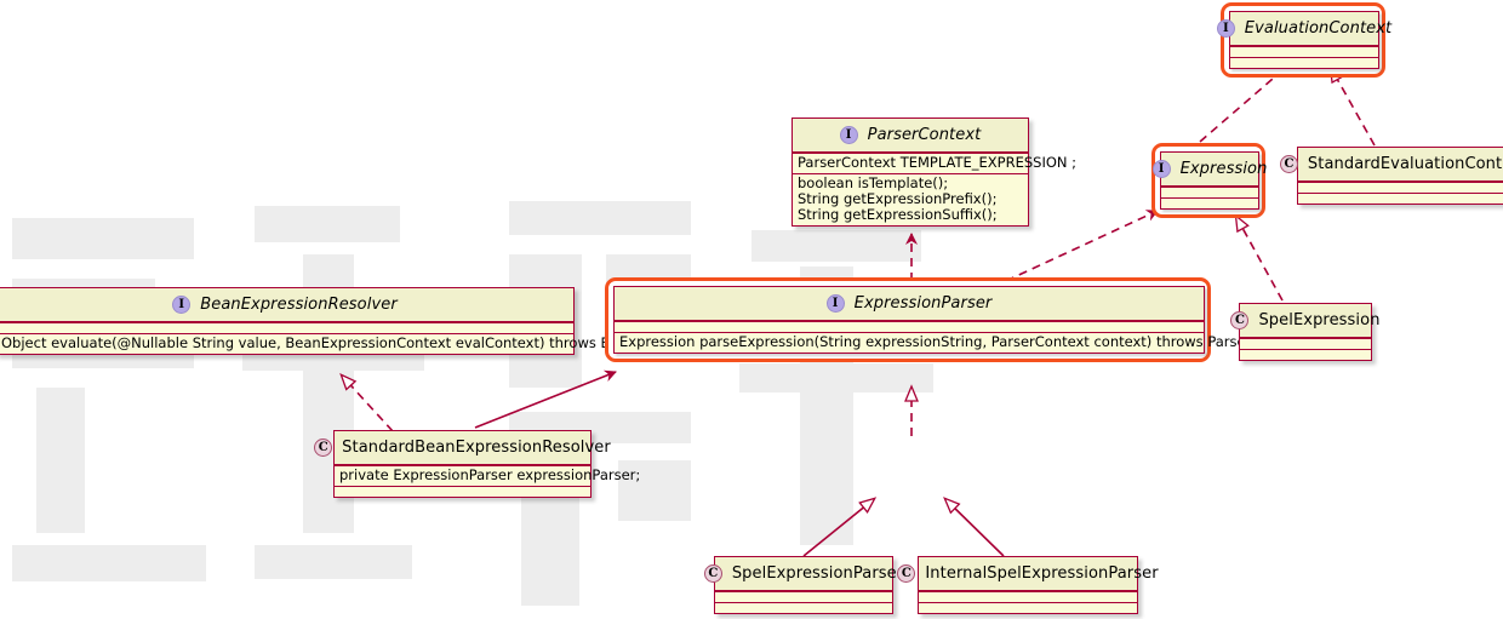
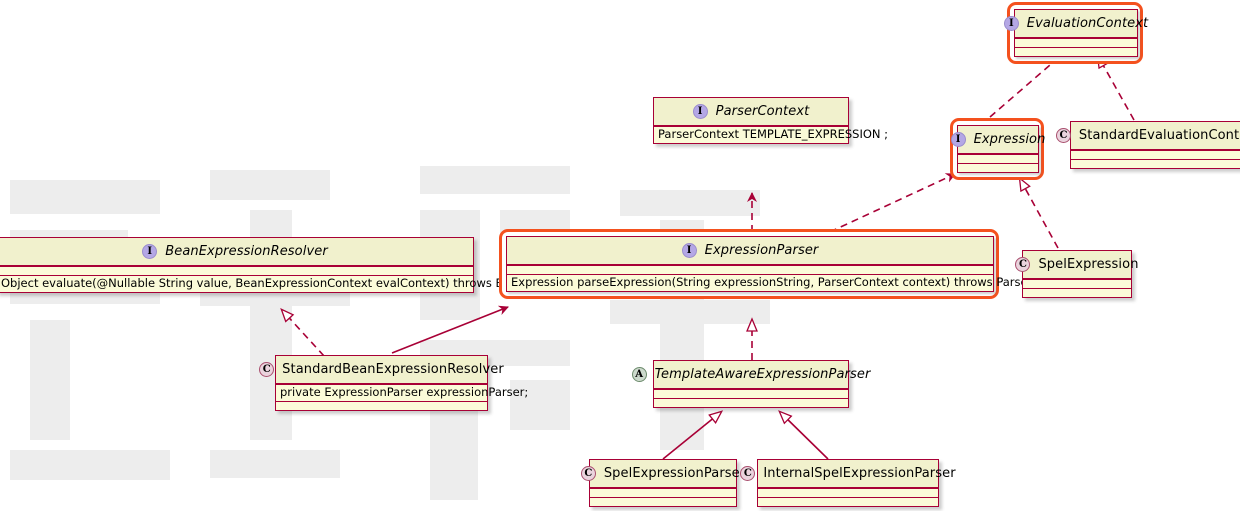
  I
  EvaluationContext
  I
  ParserContext
  ParserContext TEMPLATE_EXPRESSION ;
- boolean isTemplate();
- String getExpressionPrefix();
- String getExpressionSuffix();
  I
  Expression
  C
  StandardEvaluationCont
  I
  BeanExpressionResolver
  Object evaluate(@Nullable String value, BeanExpressionContext evalContext) throws
  I
  ExpressionParser
  Expression parseExpression(String expressionString, ParserContext context) throws Pars
  C
  SpelExpression
  C
  StandardBeanExpressionResolver
  private ExpressionParser expressionParser;
+ A
+ TemplateAwareExpressionParser
  C
  SpelExpressionParse
  C
  InternalSpelExpressionParser
